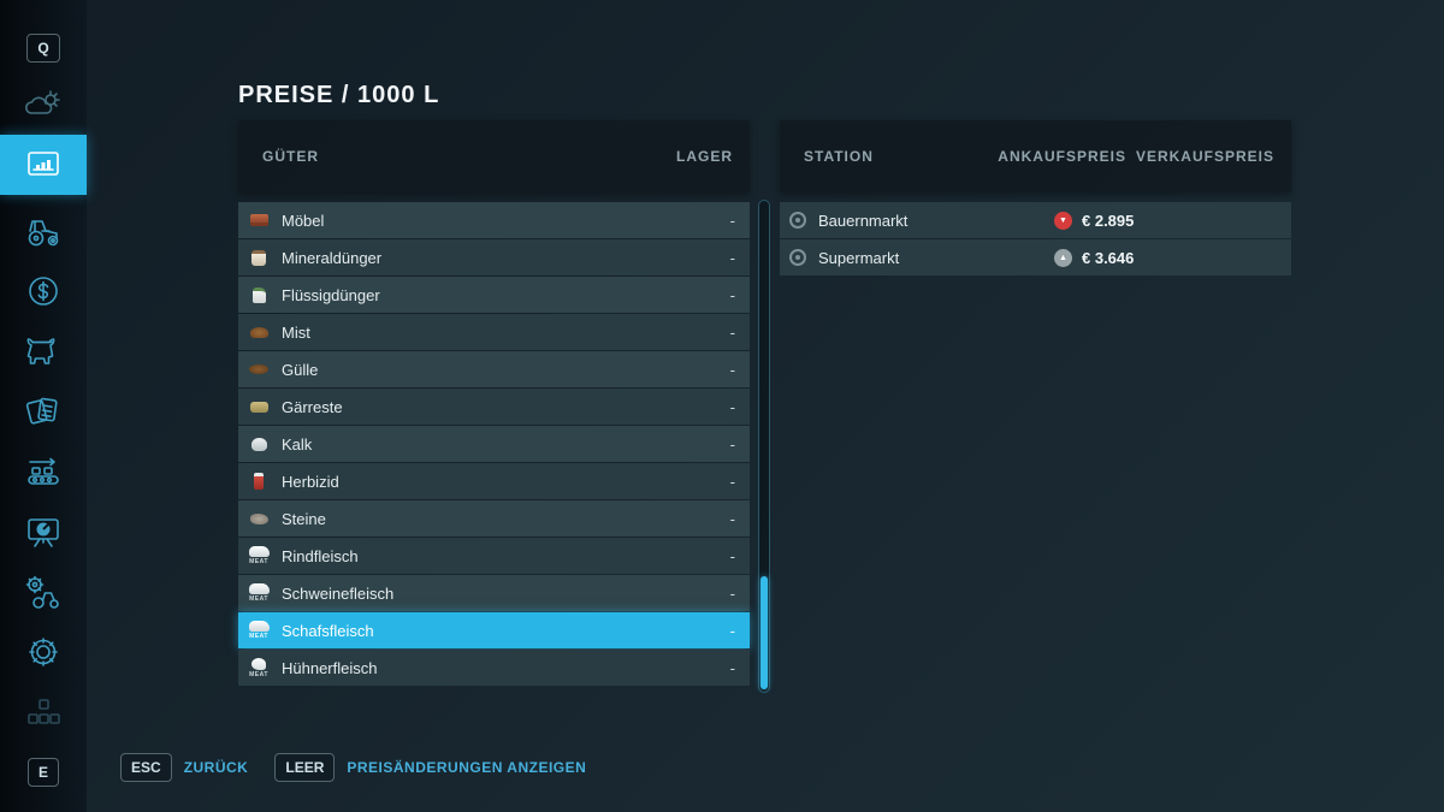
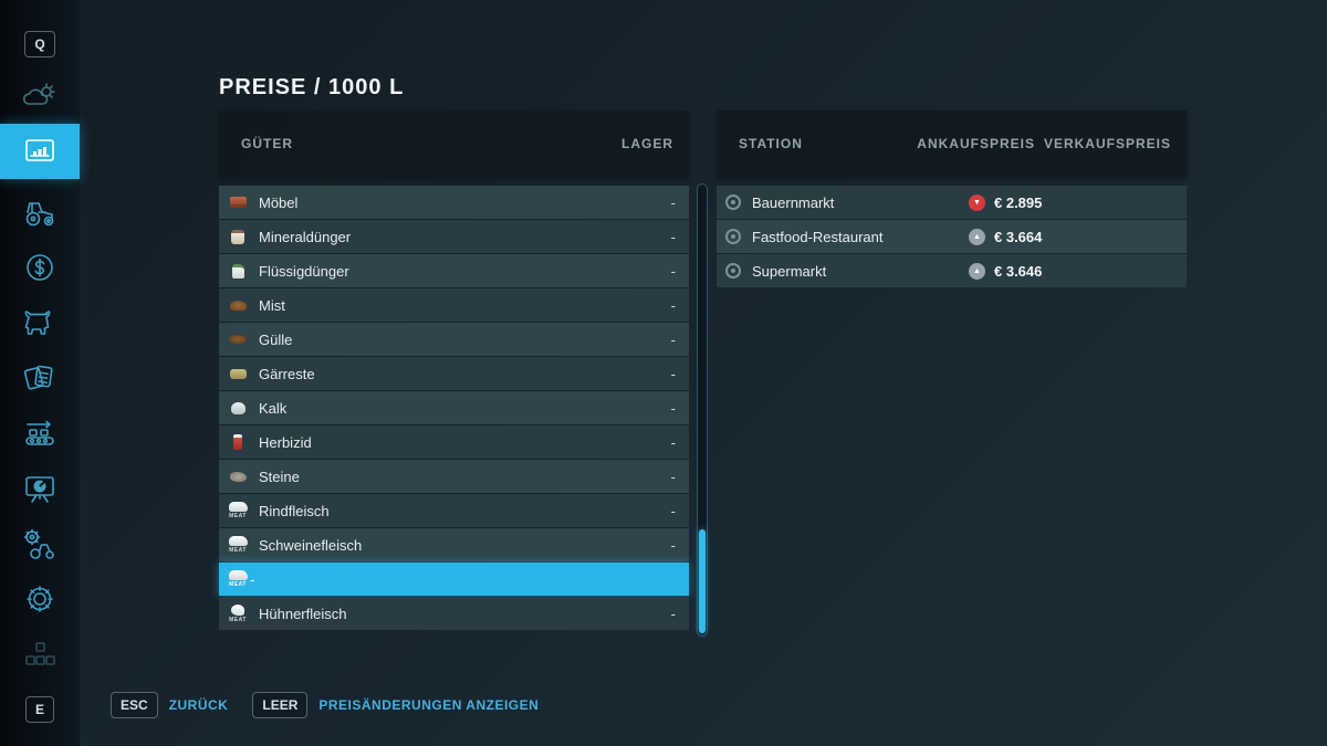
  Q
  E
  PREISE / 1000 L
  GÜTER
  LAGER
  Möbel
  -
  Mineraldünger
  -
  Flüssigdünger
  -
  Mist
  -
  Gülle
  -
  Gärreste
  -
  Kalk
  -
  Herbizid
  -
  Steine
  -
  Rindfleisch
  -
  Schweinefleisch
  -
- Schafsfleisch
  -
  Hühnerfleisch
  -
  STATION
  ANKAUFSPREIS
  VERKAUFSPREIS
  Bauernmarkt
  € 2.895
+ Fastfood-Restaurant
+ € 3.664
  Supermarkt
  € 3.646
  ESC
  ZURÜCK
  LEER
  PREISÄNDERUNGEN ANZEIGEN
